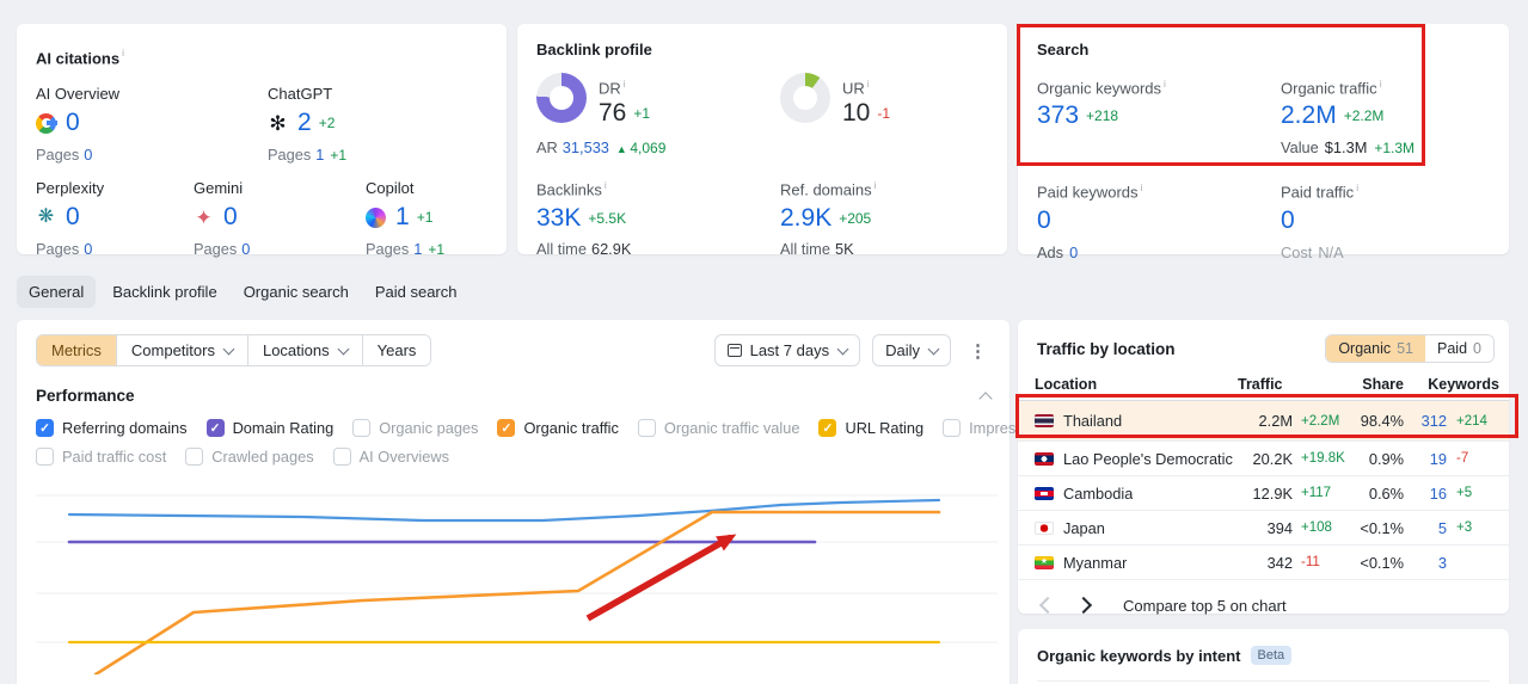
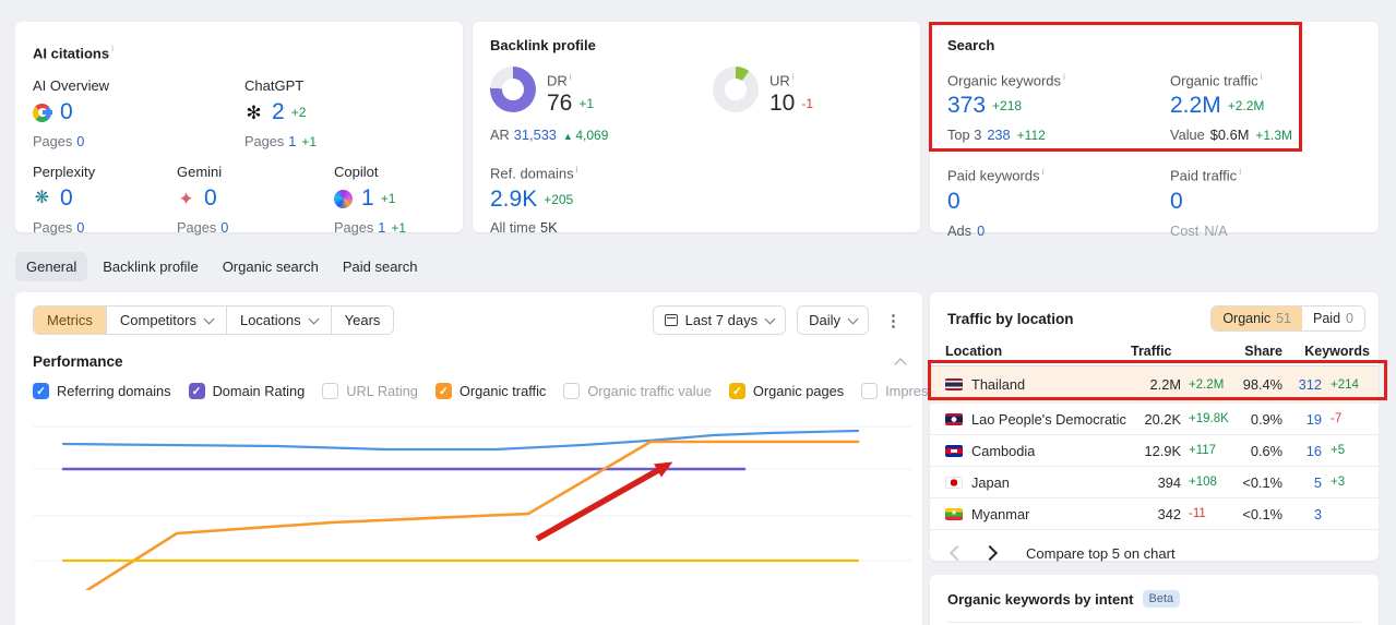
  AI citations
  AI Overview
  0
  Pages 0
  ChatGPT
  2
  +2
  Pages 1 +1
  Perplexity
  0
  Pages 0
  Gemini
  0
  Pages 0
  Copilot
  1
  +1
  Pages 1 +1
  Backlink profile
  DR
  76
  +1
  AR 31,533 4,069
  UR
  10
  -1
- Backlinks
- 33K
- +5.5K
- All time 62.9K
  Ref. domains
  2.9K
  +205
  All time 5K
  Search
  Organic keywords
  373
  +218
+ Top 3 238 +112
  Organic traffic
  2.2M
  +2.2M
- Value $1.3M +1.3M
+ Value $0.6M +1.3M
  Paid keywords
  0
  Ads 0
  Paid traffic
  0
  Cost N/A
  General
  Backlink profile
  Organic search
  Paid search
  Metrics
  Competitors
  Locations
  Years
  Last 7 days
  Daily
  Performance
  Referring domains
  Domain Rating
- Organic pages
+ URL Rating
  Organic traffic
  Organic traffic value
- URL Rating
+ Organic pages
- Paid traffic cost
- Crawled pages
- AI Overviews
  Traffic by location
  Organic
  51
  Paid
  0
  Location
  Traffic
  Share
  Keywords
  Thailand
  2.2M
  +2.2M
  98.4%
  312
  +214
  Lao People's Democratic
  20.2K
  +19.8K
  0.9%
  19
  -7
  Cambodia
  12.9K
  +117
  0.6%
  16
  +5
  Japan
  394
  +108
  <0.1%
  5
  +3
  Myanmar
  342
  -11
  <0.1%
  3
  Compare top 5 on chart
  Organic keywords by intent
  Beta
